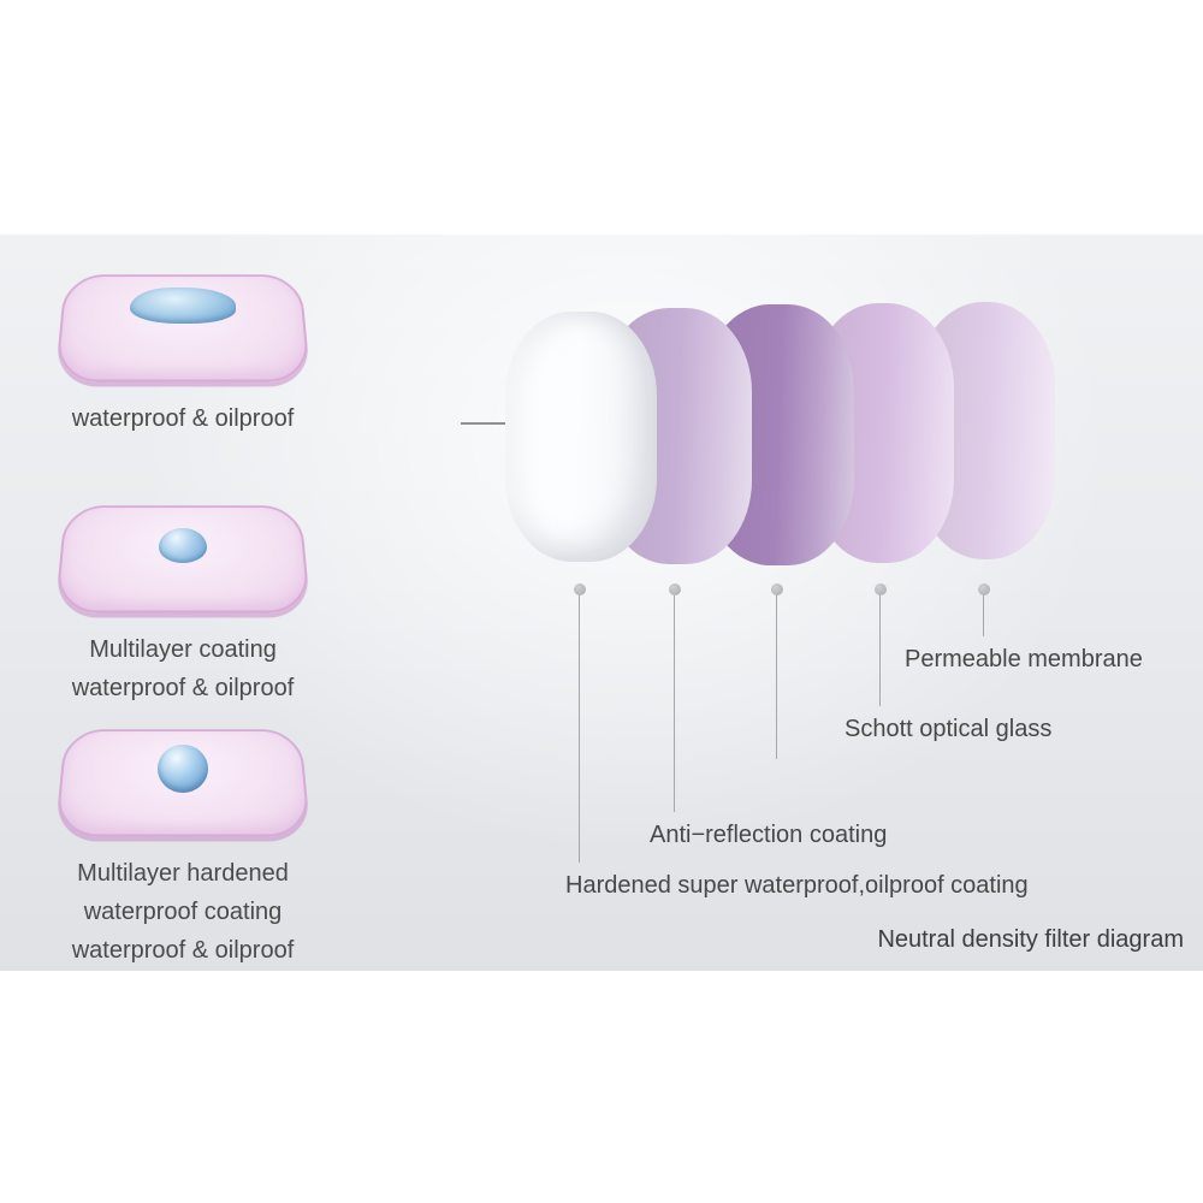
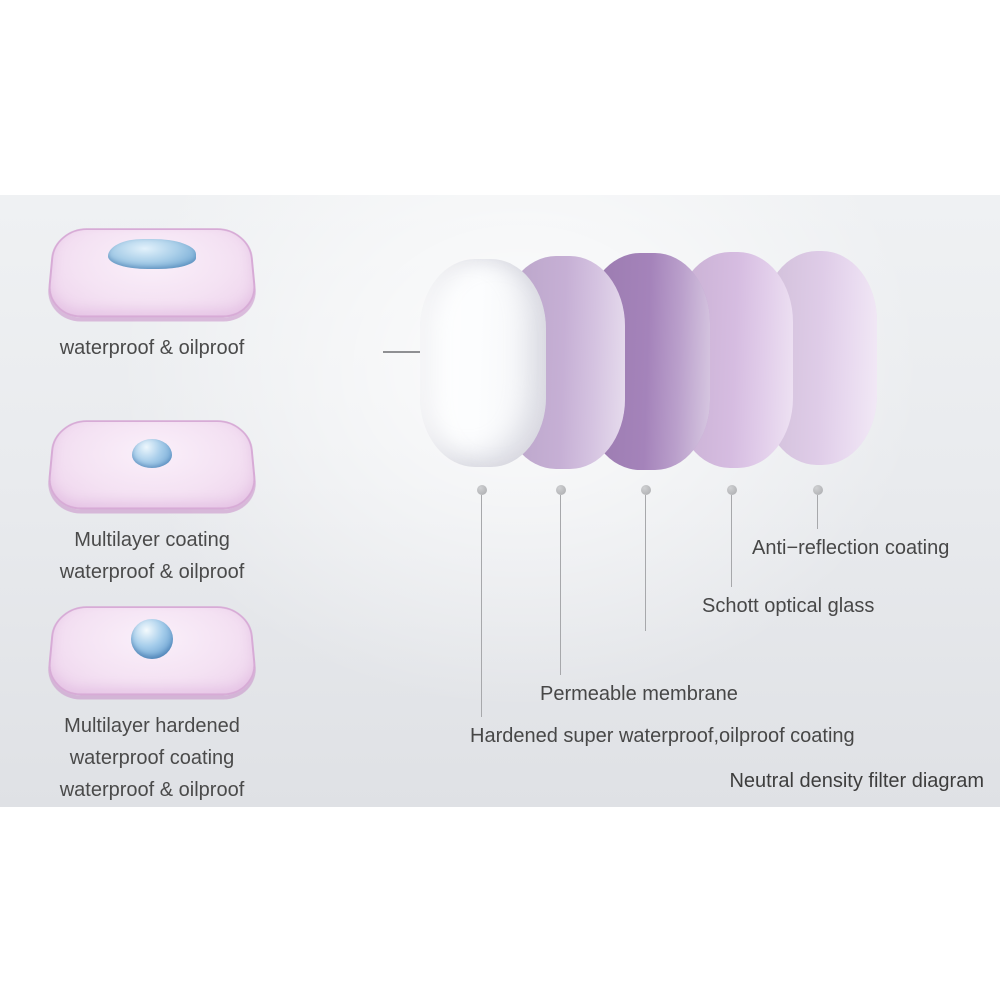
  waterproof & oilproof
  Multilayer coating
  waterproof & oilproof
  Multilayer hardened
  waterproof coating
  waterproof & oilproof
  Hardened super waterproof,oilproof coating
- Anti−reflection coating
+ Permeable membrane
  Schott optical glass
- Permeable membrane
+ Anti−reflection coating
  Neutral density filter diagram
